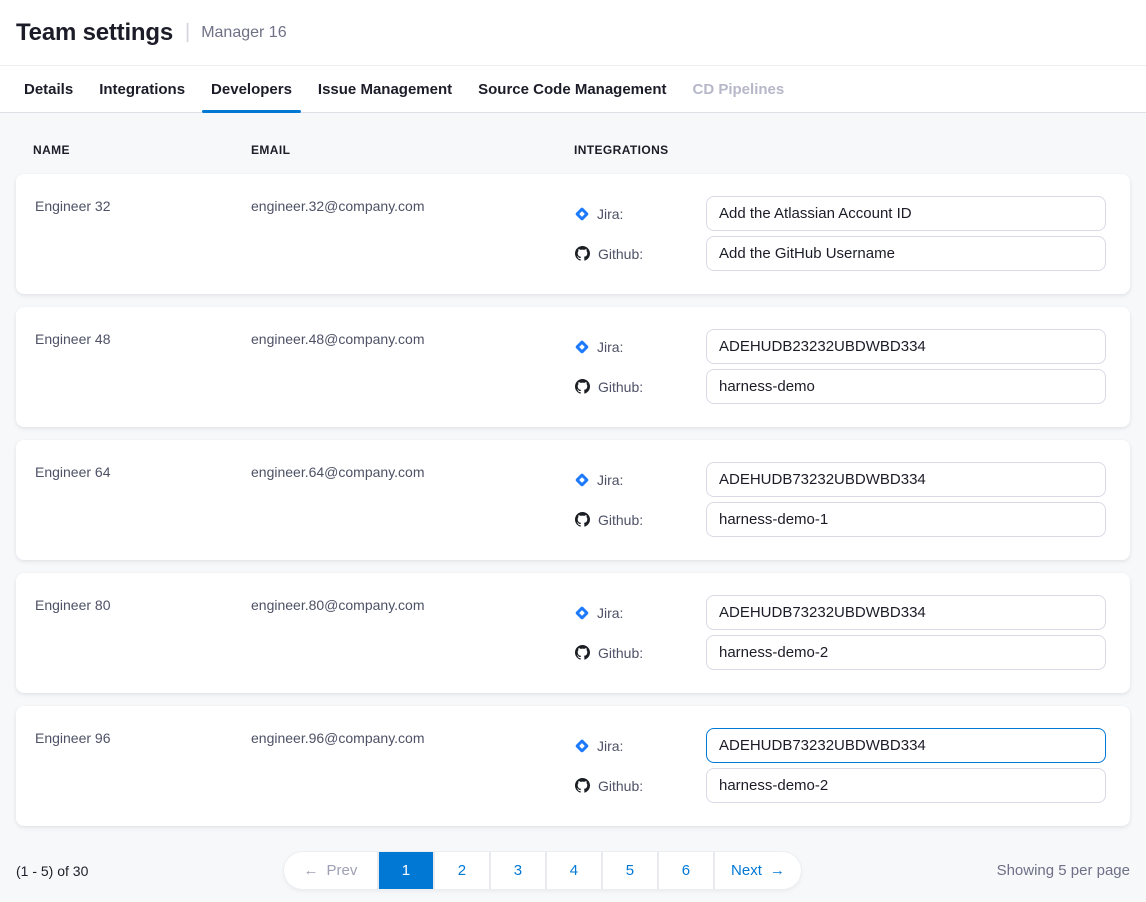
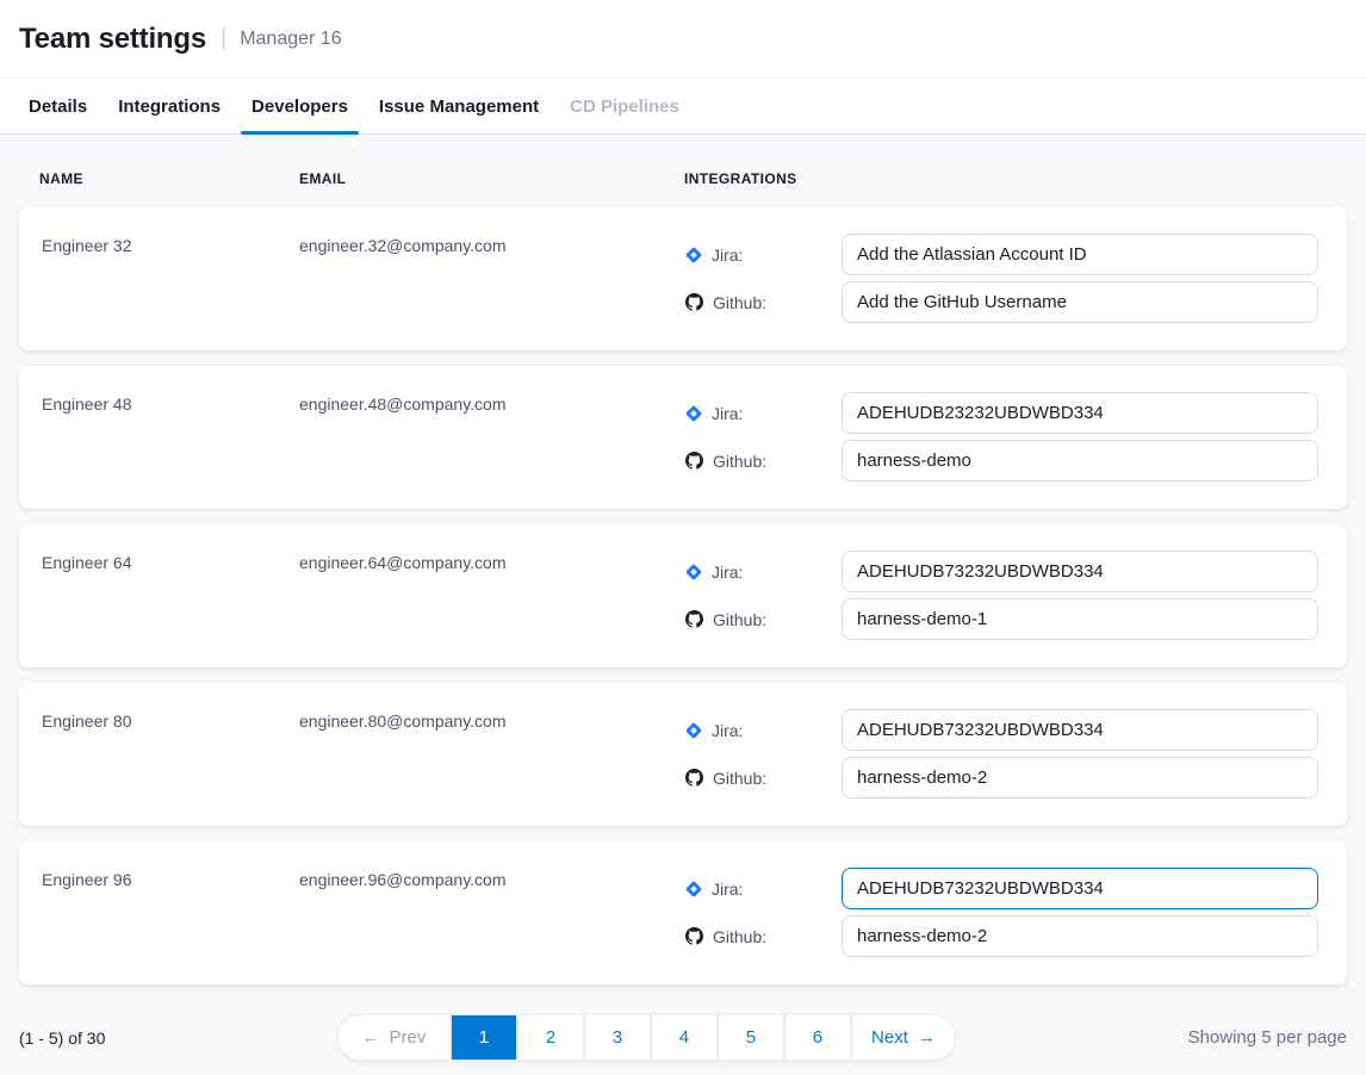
  Team settings
  |
  Manager 16
  Details
  Integrations
  Developers
  Issue Management
- Source Code Management
  CD Pipelines
  NAME
  EMAIL
  INTEGRATIONS
  Engineer 32
  engineer.32@company.com
  Jira:
  Add the Atlassian Account ID
  Github:
  Add the GitHub Username
  Engineer 48
  engineer.48@company.com
  Jira:
  ADEHUDB23232UBDWBD334
  Github:
  harness-demo
  Engineer 64
  engineer.64@company.com
  Jira:
  ADEHUDB73232UBDWBD334
  Github:
  harness-demo-1
  Engineer 80
  engineer.80@company.com
  Jira:
  ADEHUDB73232UBDWBD334
  Github:
  harness-demo-2
  Engineer 96
  engineer.96@company.com
  Jira:
  ADEHUDB73232UBDWBD334
  Github:
  harness-demo-2
  (1 - 5) of 30
  ←
  Prev
  1
  2
  3
  4
  5
  6
  Next
  →
  Showing 5 per page
